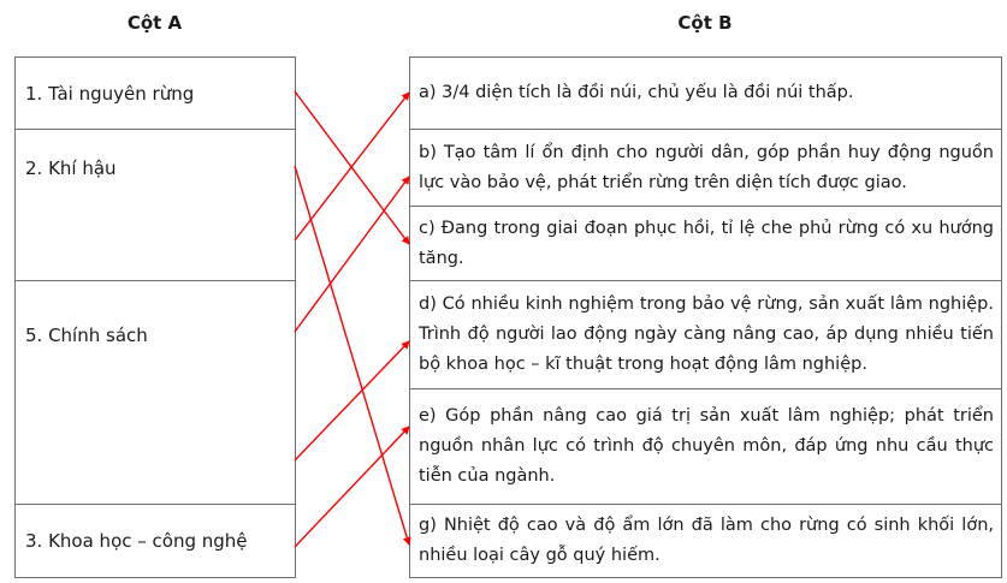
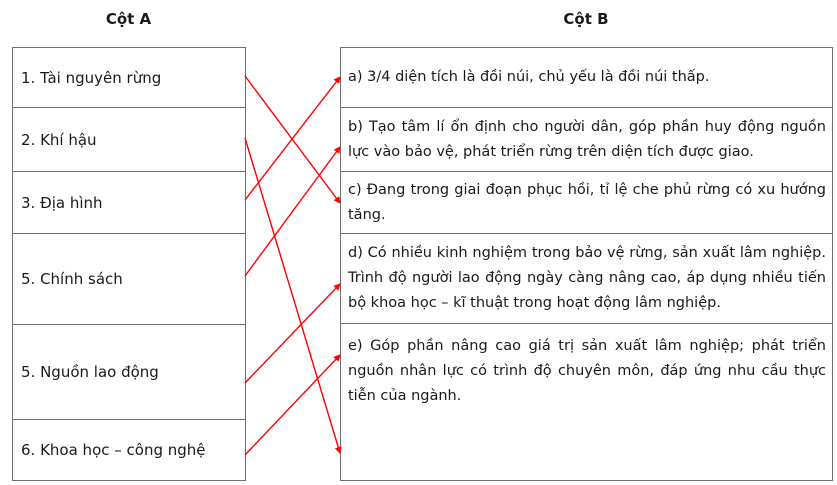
  Cột A
  Cột B
  1. Tài nguyên rừng
  2. Khí hậu
+ 3. Địa hình
  5. Chính sách
+ 5. Nguồn lao động
- 3. Khoa học – công nghệ
+ 6. Khoa học – công nghệ
  a) 3/4 diện tích là đồi núi, chủ yếu là đồi núi thấp.
  b) Tạo tâm lí ổn định cho người dân, góp phần huy động nguồn lực vào bảo vệ, phát triển rừng trên diện tích được giao.
  c) Đang trong giai đoạn phục hồi, tỉ lệ che phủ rừng có xu hướng tăng.
  d) Có nhiều kinh nghiệm trong bảo vệ rừng, sản xuất lâm nghiệp. Trình độ người lao động ngày càng nâng cao, áp dụng nhiều tiến bộ khoa học – kĩ thuật trong hoạt động lâm nghiệp.
  e) Góp phần nâng cao giá trị sản xuất lâm nghiệp; phát triển nguồn nhân lực có trình độ chuyên môn, đáp ứng nhu cầu thực tiễn của ngành.
- g) Nhiệt độ cao và độ ẩm lớn đã làm cho rừng có sinh khối lớn, nhiều loại cây gỗ quý hiếm.
